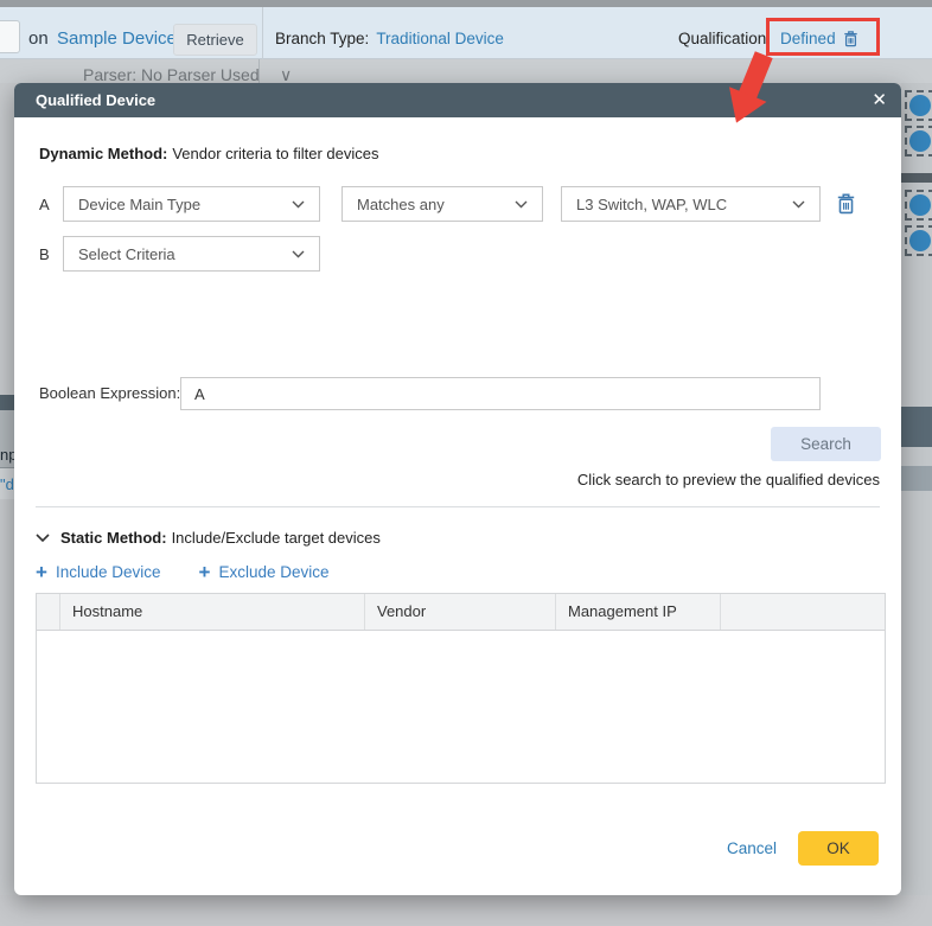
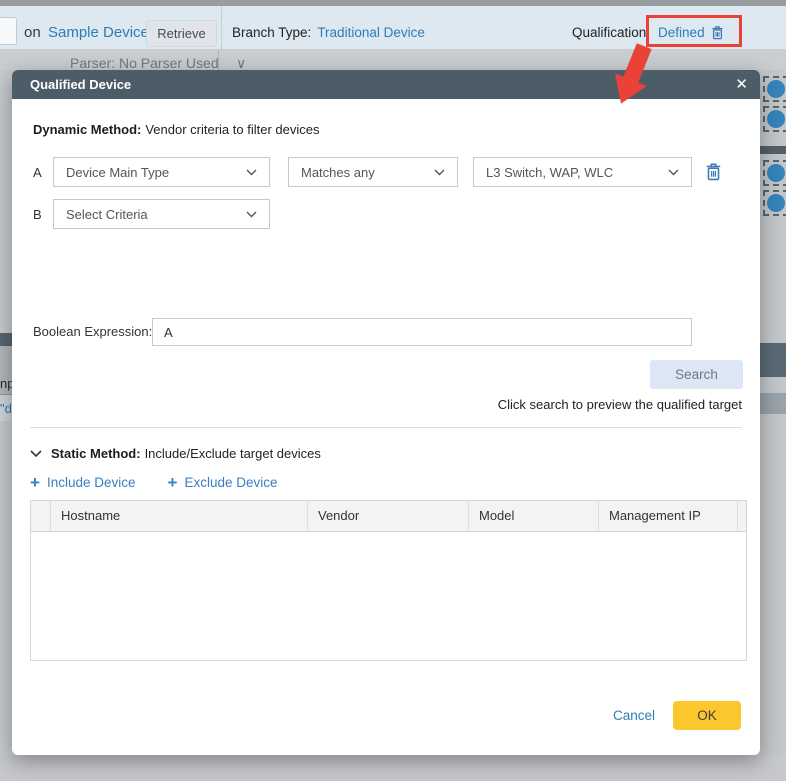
  on
  Sample Device
  Retrieve
  Branch Type: Traditional Device
  Qualification:
  Defined
  Parser: No Parser Used
  ∨
  np
  "d
  Qualified Device
  ✕
  Dynamic Method: Vendor criteria to filter devices
  A
  Device Main Type
  Matches any
  L3 Switch, WAP, WLC
  B
  Select Criteria
  Boolean Expression:
  A
  Search
- Click search to preview the qualified devices
+ Click search to preview the qualified target
  Static Method:
  Include/Exclude target devices
  +
  Include Device
  +
  Exclude Device
  Hostname
  Vendor
+ Model
  Management IP
  Cancel
  OK
